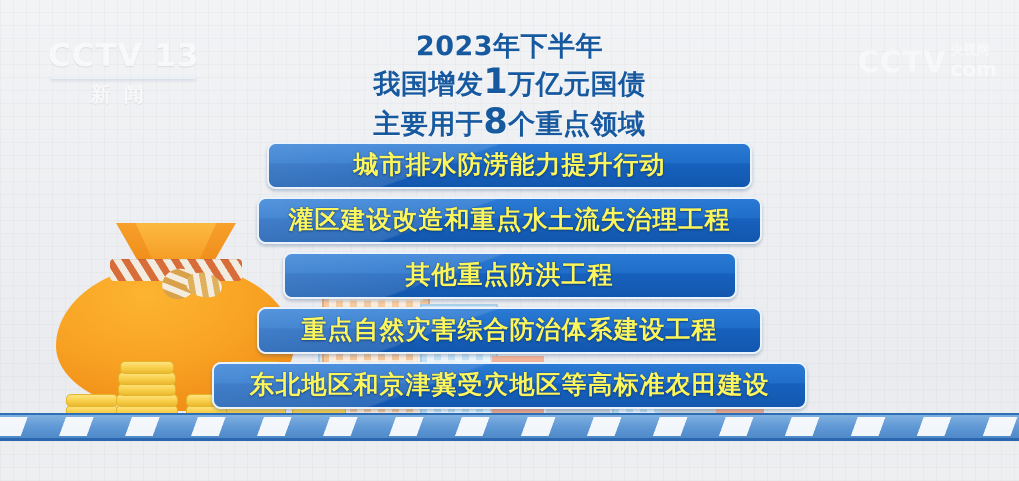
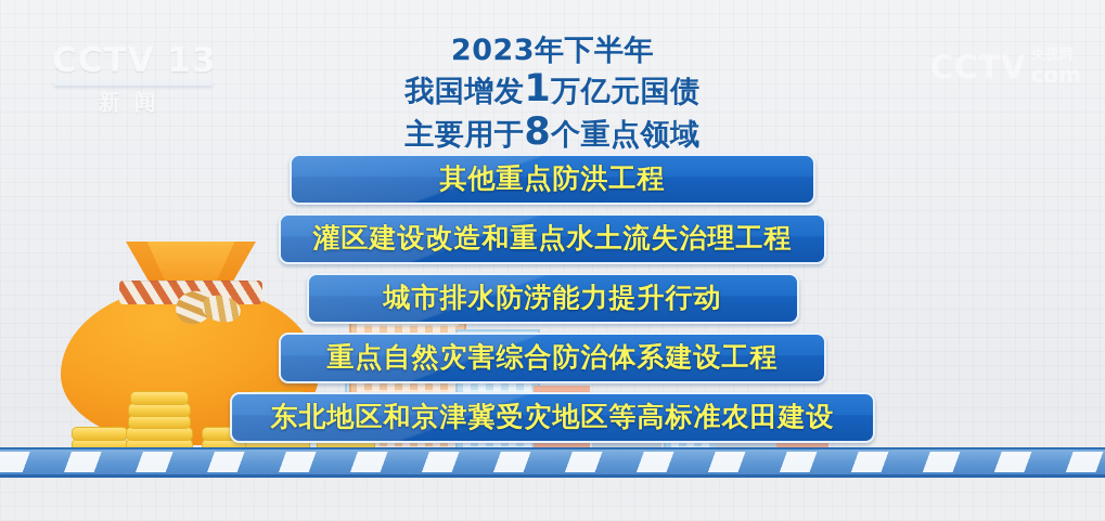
  CCTV 13
  新闻
  2023年下半年
  我国增发1万亿元国债
  主要用于8个重点领域
- 城市排水防涝能力提升行动
+ 其他重点防洪工程
  灌区建设改造和重点水土流失治理工程
- 其他重点防洪工程
+ 城市排水防涝能力提升行动
  重点自然灾害综合防治体系建设工程
  东北地区和京津冀受灾地区等高标准农田建设
